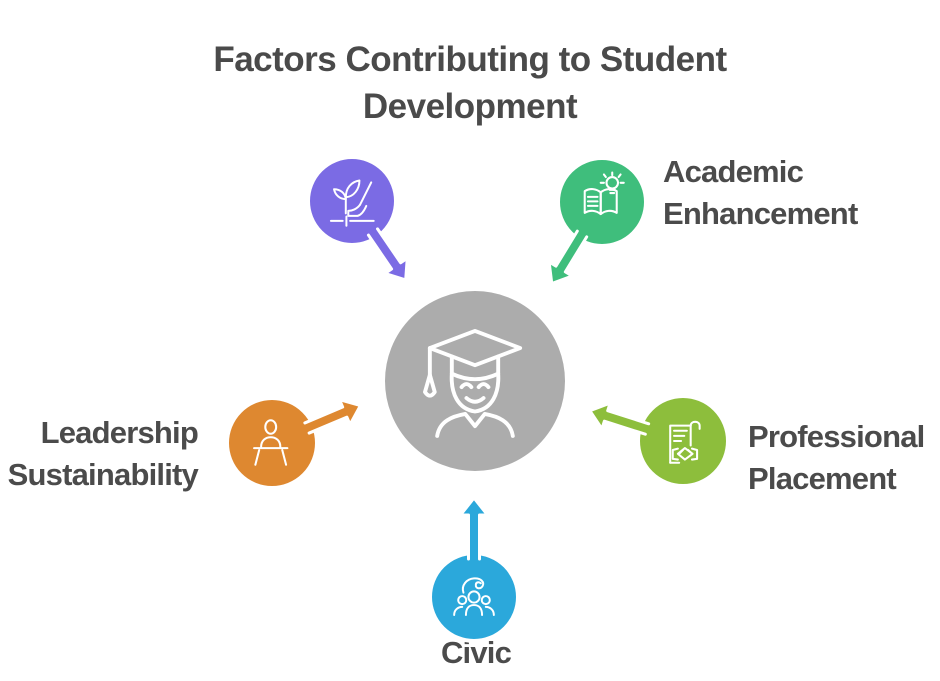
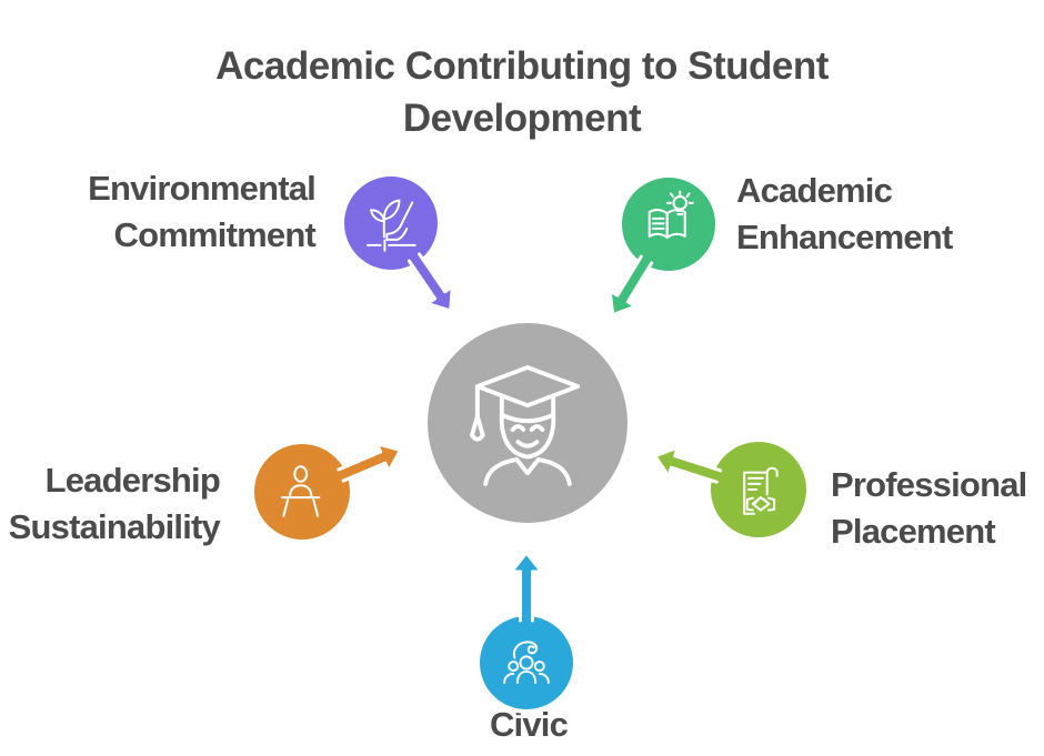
- Factors Contributing to Student Development
+ Academic Contributing to Student Development
+ Environmental Commitment
  Academic Enhancement
  Leadership Sustainability
  Professional Placement
  Civic
